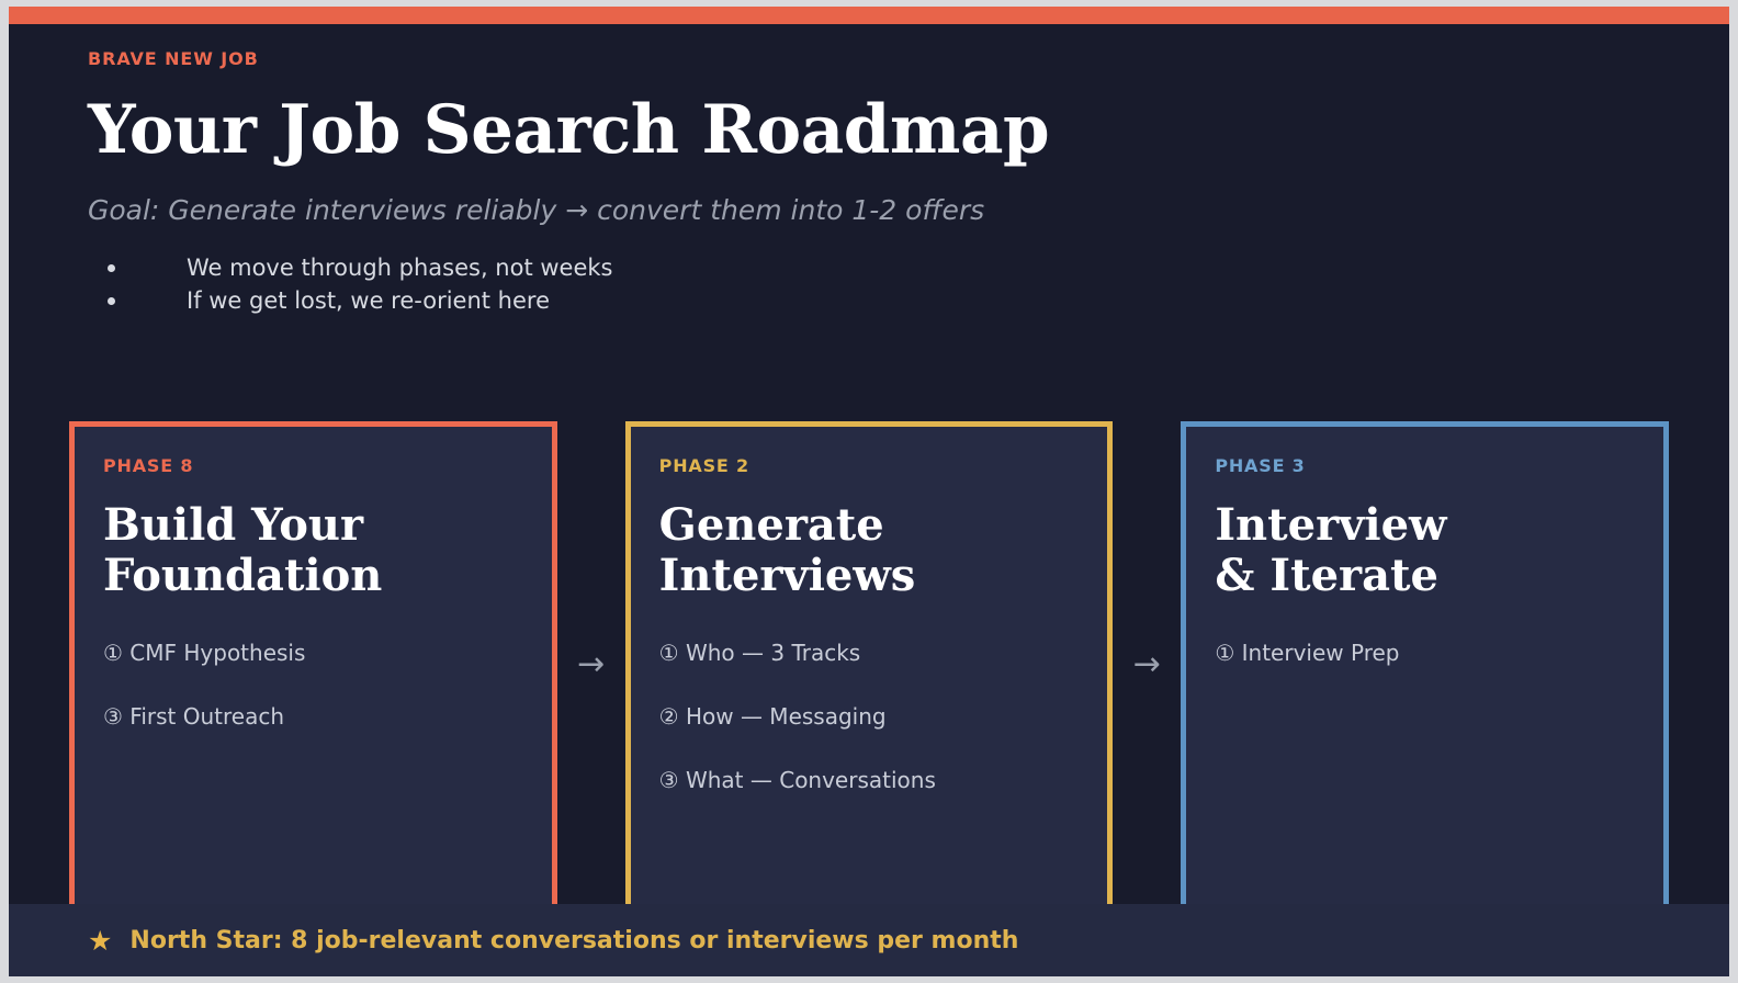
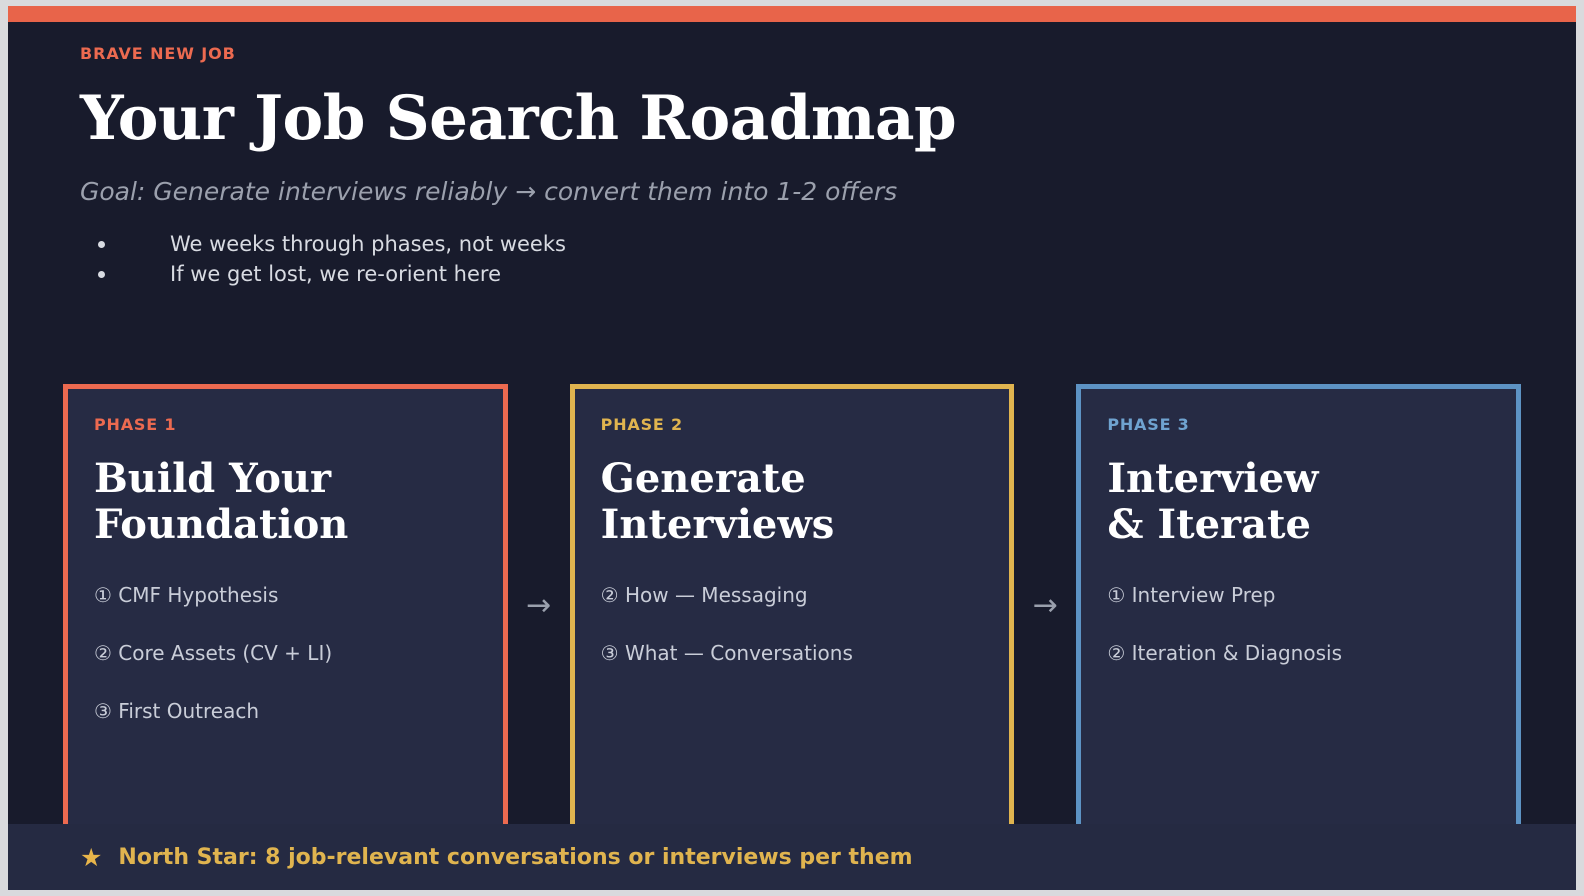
  BRAVE NEW JOB
  Your Job Search Roadmap
  Goal: Generate interviews reliably → convert them into 1-2 offers
- We move through phases, not weeks
+ We weeks through phases, not weeks
  If we get lost, we re-orient here
- PHASE 8
+ PHASE 1
  Build Your
  Foundation
  ① CMF Hypothesis
+ ② Core Assets (CV + LI)
  ③ First Outreach
  →
  PHASE 2
  Generate
  Interviews
- ① Who — 3 Tracks
  ② How — Messaging
  ③ What — Conversations
  →
  PHASE 3
  Interview
  & Iterate
  ① Interview Prep
+ ② Iteration & Diagnosis
  ★
- North Star: 8 job-relevant conversations or interviews per month
+ North Star: 8 job-relevant conversations or interviews per them
